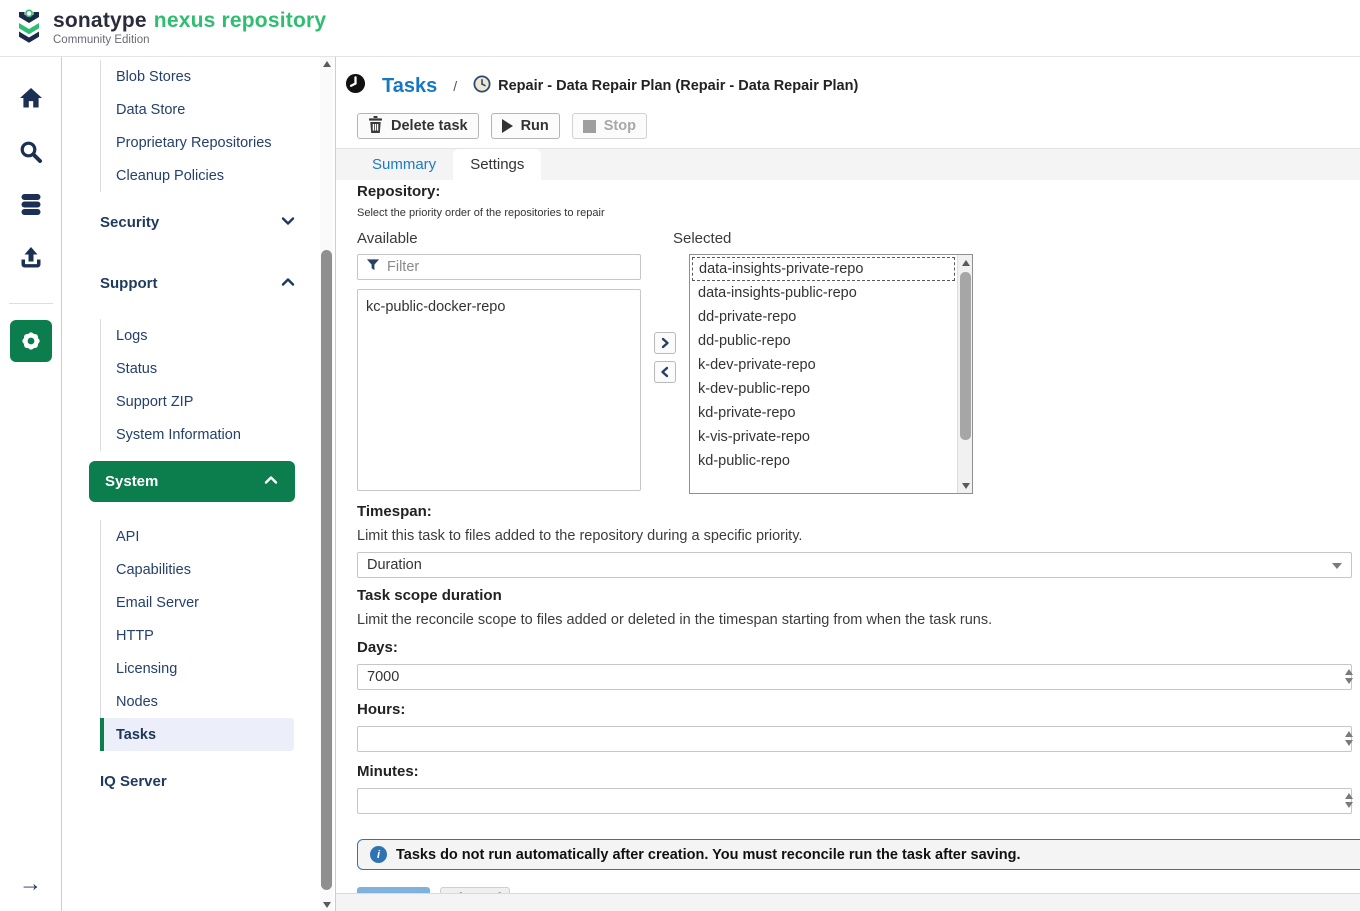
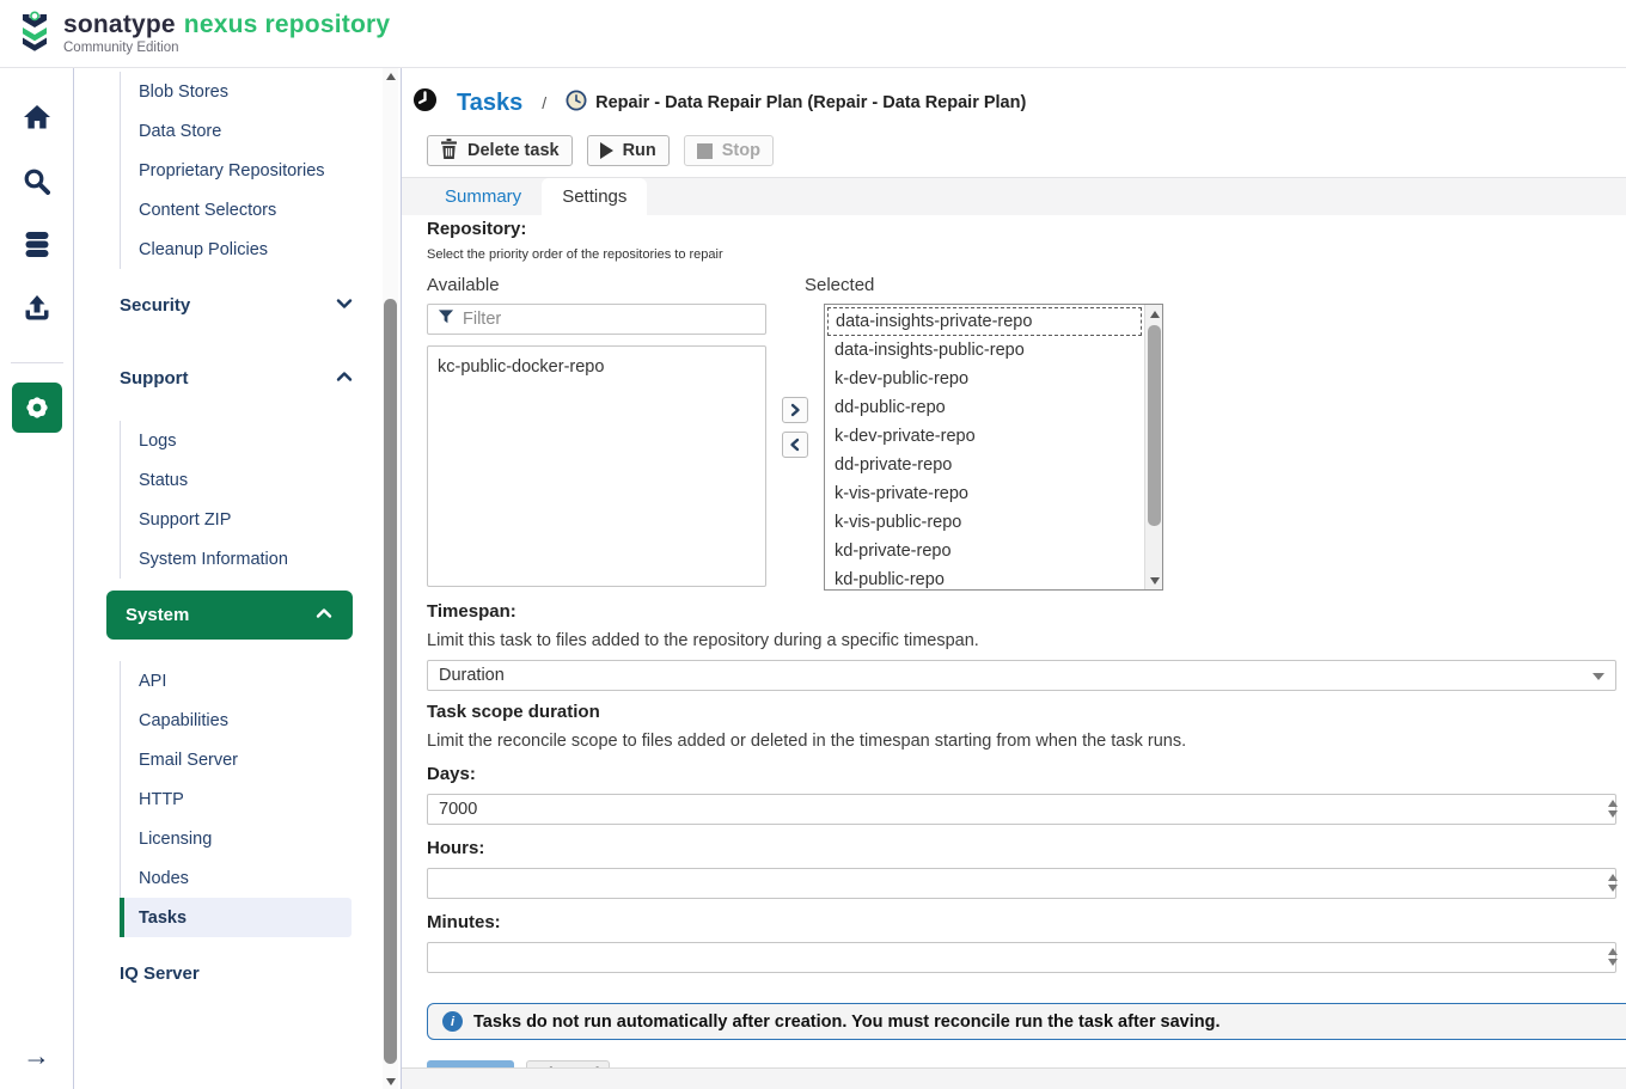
  sonatype
  nexus repository
  Community Edition
  →
  Blob Stores
  Data Store
  Proprietary Repositories
+ Content Selectors
  Cleanup Policies
  Security
  Support
  Logs
  Status
  Support ZIP
  System Information
  System
  API
  Capabilities
  Email Server
  HTTP
  Licensing
  Nodes
  Tasks
  IQ Server
  Tasks
  /
  Repair - Data Repair Plan (Repair - Data Repair Plan)
  Delete task
  Run
  Stop
  Summary
  Settings
  Repository:
  Select the priority order of the repositories to repair
  Available
  Selected
  Filter
  kc-public-docker-repo
  data-insights-private-repo
  data-insights-public-repo
- dd-private-repo
+ k-dev-public-repo
  dd-public-repo
  k-dev-private-repo
- k-dev-public-repo
+ dd-private-repo
- kd-private-repo
+ k-vis-private-repo
+ k-vis-public-repo
- k-vis-private-repo
+ kd-private-repo
  kd-public-repo
  Timespan:
- Limit this task to files added to the repository during a specific priority.
+ Limit this task to files added to the repository during a specific timespan.
  Duration
  Task scope duration
  Limit the reconcile scope to files added or deleted in the timespan starting from when the task runs.
  Days:
  7000
  Hours:
  Minutes:
  i
  Tasks do not run automatically after creation. You must reconcile run the task after saving.
